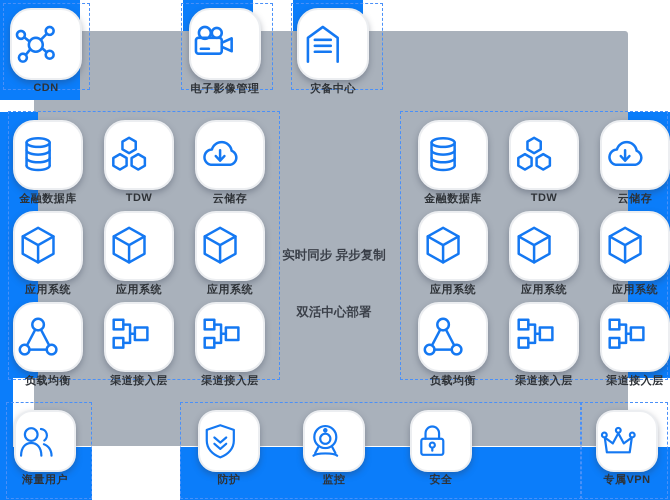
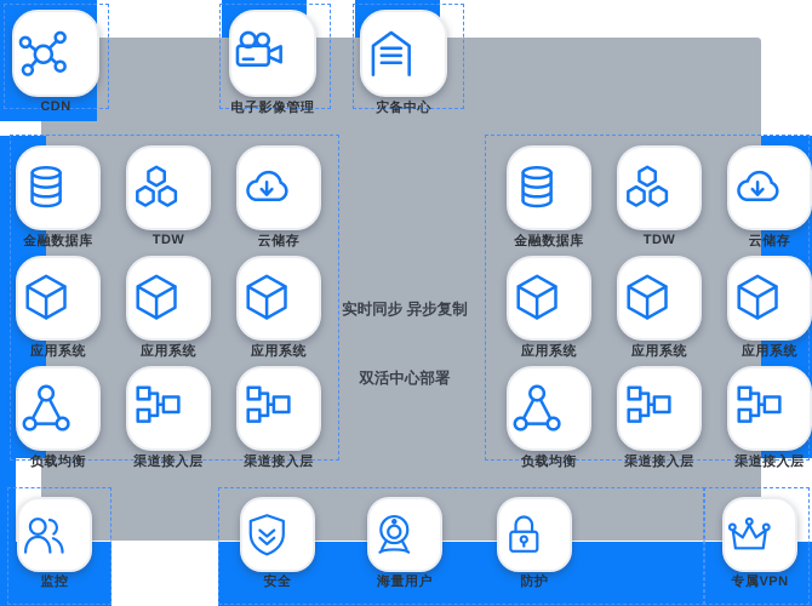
  实时同步 异步复制
  双活中心部署
  CDN
  电子影像管理
  灾备中心
  金融数据库
  TDW
  云储存
  应用系统
  应用系统
  应用系统
  负载均衡
  渠道接入层
  渠道接入层
  金融数据库
  TDW
  云储存
  应用系统
  应用系统
  应用系统
  负载均衡
  渠道接入层
  渠道接入层
- 海量用户
+ 监控
- 防护
+ 安全
- 监控
+ 海量用户
- 安全
+ 防护
  专属VPN
